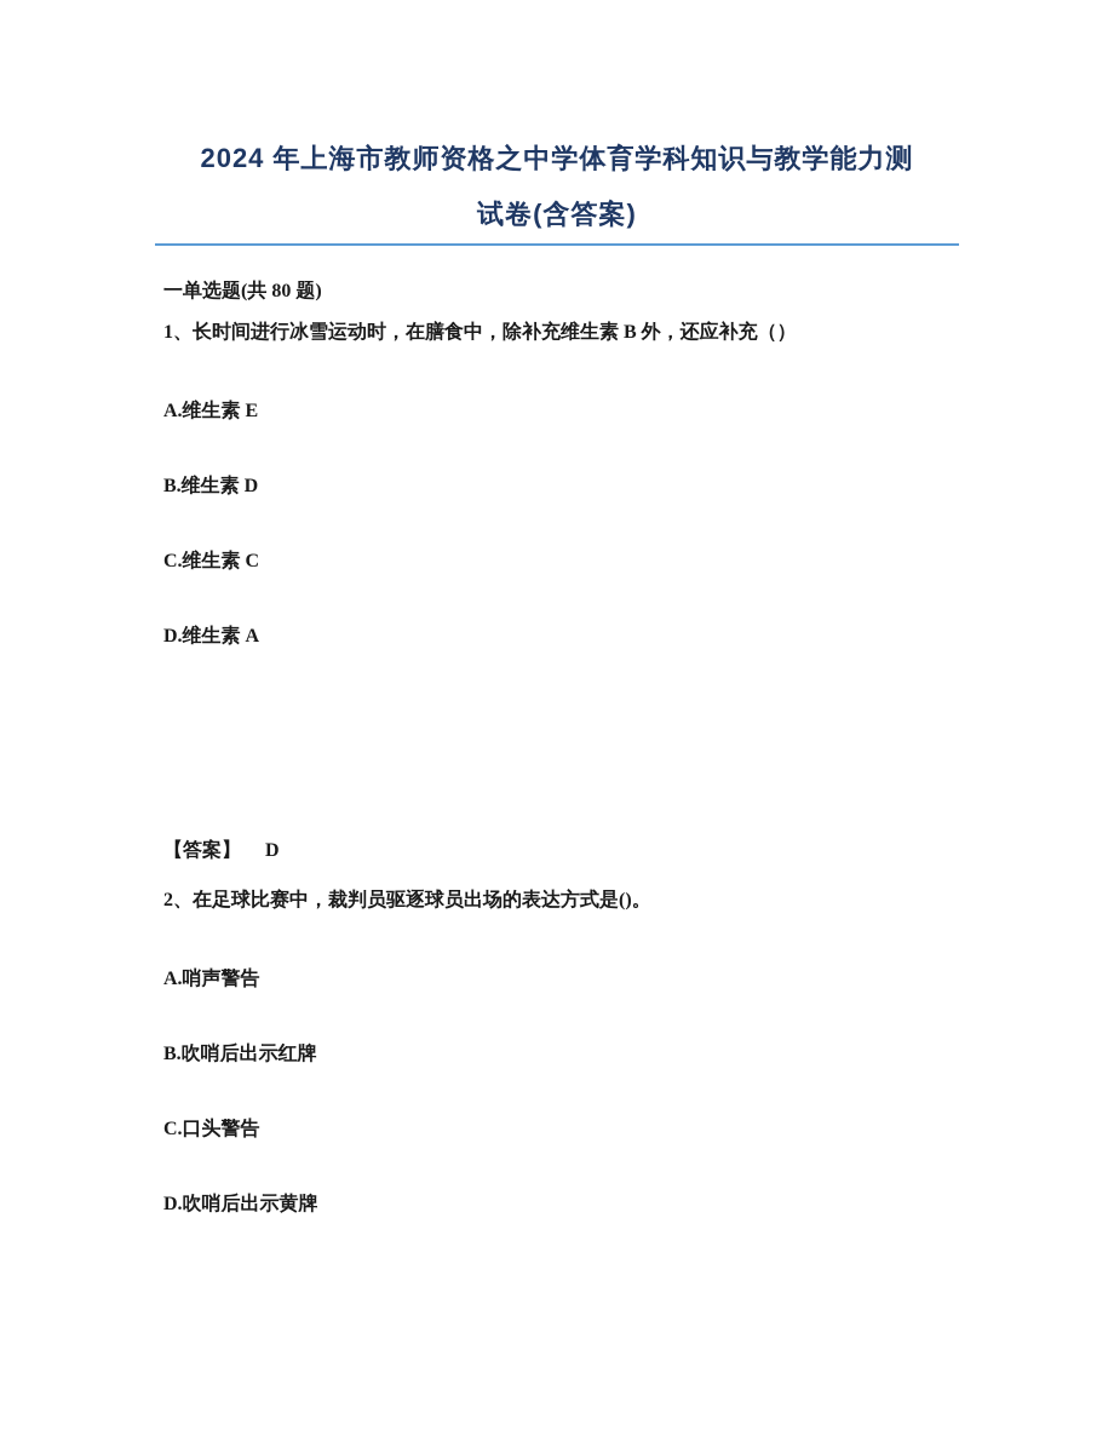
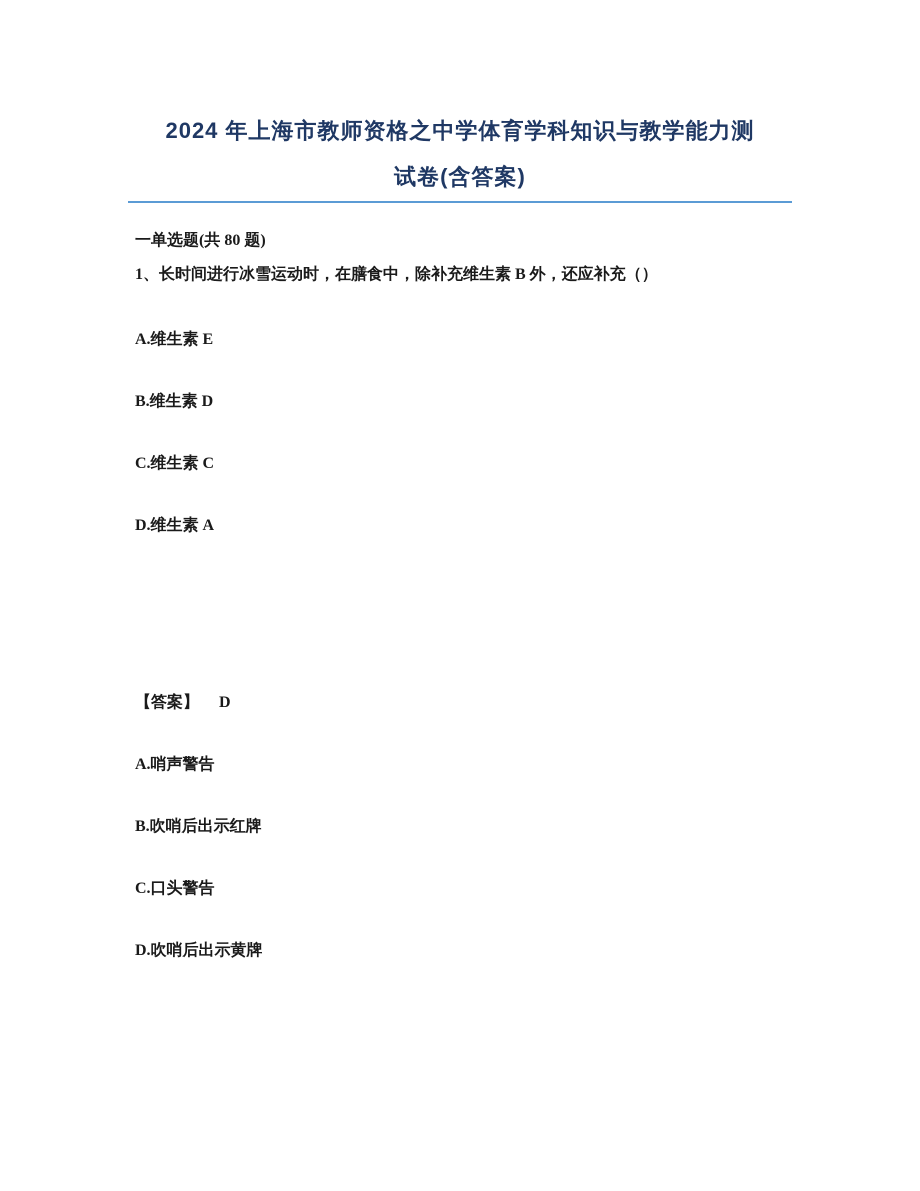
  2024 年上海市教师资格之中学体育学科知识与教学能力测
  试卷(含答案)
  一单选题(共 80 题)
  1、长时间进行冰雪运动时，在膳食中，除补充维生素 B 外，还应补充（）
  A.维生素 E
  B.维生素 D
  C.维生素 C
  D.维生素 A
  【答案】 D
- 2、在足球比赛中，裁判员驱逐球员出场的表达方式是()。
  A.哨声警告
  B.吹哨后出示红牌
  C.口头警告
  D.吹哨后出示黄牌
